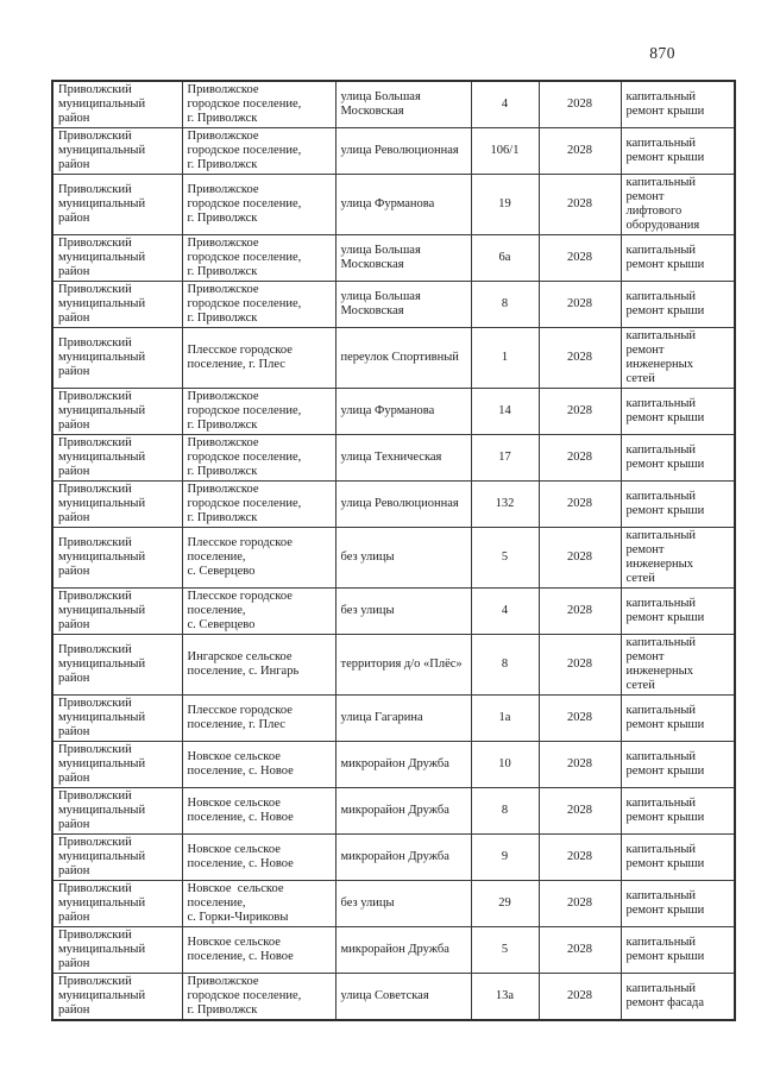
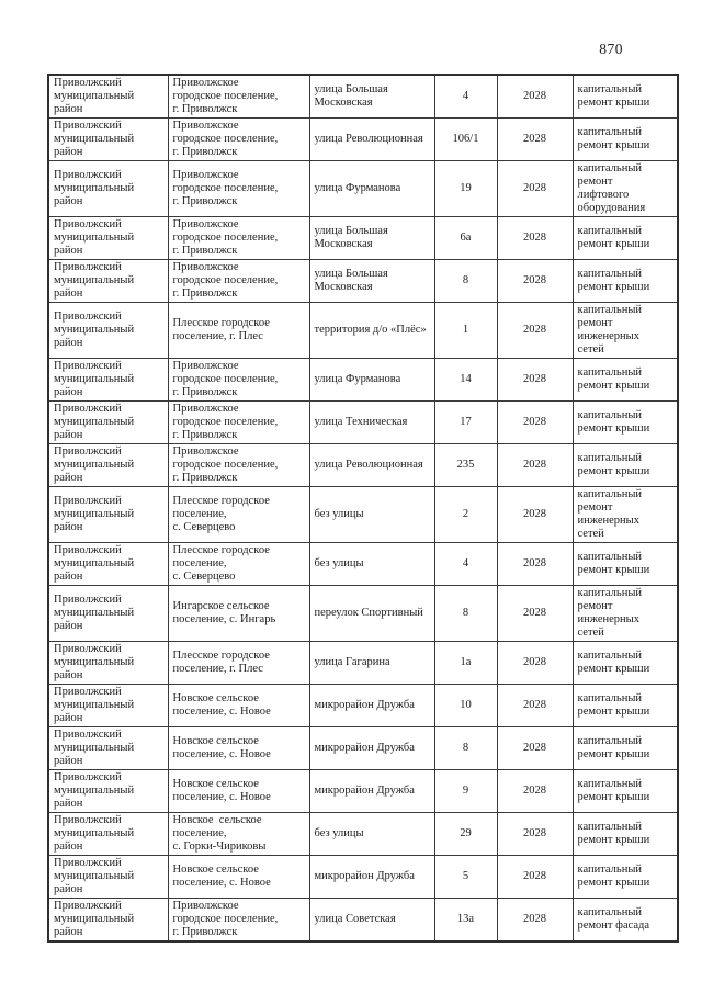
  870
  Приволжский муниципальный район	Приволжское городское поселение, г. Приволжск	улица Большая Московская	4	2028	капитальный ремонт крыши
  Приволжский муниципальный район	Приволжское городское поселение, г. Приволжск	улица Революционная	106/1	2028	капитальный ремонт крыши
  Приволжский муниципальный район	Приволжское городское поселение, г. Приволжск	улица Фурманова	19	2028	капитальный ремонт лифтового оборудования
  Приволжский муниципальный район	Приволжское городское поселение, г. Приволжск	улица Большая Московская	6а	2028	капитальный ремонт крыши
  Приволжский муниципальный район	Приволжское городское поселение, г. Приволжск	улица Большая Московская	8	2028	капитальный ремонт крыши
- Приволжский муниципальный район	Плесское городское поселение, г. Плес	переулок Спортивный	1	2028	капитальный ремонт инженерных сетей
+ Приволжский муниципальный район	Плесское городское поселение, г. Плес	территория д/о «Плёс»	1	2028	капитальный ремонт инженерных сетей
  Приволжский муниципальный район	Приволжское городское поселение, г. Приволжск	улица Фурманова	14	2028	капитальный ремонт крыши
  Приволжский муниципальный район	Приволжское городское поселение, г. Приволжск	улица Техническая	17	2028	капитальный ремонт крыши
- Приволжский муниципальный район	Приволжское городское поселение, г. Приволжск	улица Революционная	132	2028	капитальный ремонт крыши
+ Приволжский муниципальный район	Приволжское городское поселение, г. Приволжск	улица Революционная	235	2028	капитальный ремонт крыши
- Приволжский муниципальный район	Плесское городское поселение, с. Северцево	без улицы	5	2028	капитальный ремонт инженерных сетей
+ Приволжский муниципальный район	Плесское городское поселение, с. Северцево	без улицы	2	2028	капитальный ремонт инженерных сетей
  Приволжский муниципальный район	Плесское городское поселение, с. Северцево	без улицы	4	2028	капитальный ремонт крыши
- Приволжский муниципальный район	Ингарское сельское поселение, с. Ингарь	территория д/о «Плёс»	8	2028	капитальный ремонт инженерных сетей
+ Приволжский муниципальный район	Ингарское сельское поселение, с. Ингарь	переулок Спортивный	8	2028	капитальный ремонт инженерных сетей
  Приволжский муниципальный район	Плесское городское поселение, г. Плес	улица Гагарина	1а	2028	капитальный ремонт крыши
  Приволжский муниципальный район	Новское сельское поселение, с. Новое	микрорайон Дружба	10	2028	капитальный ремонт крыши
  Приволжский муниципальный район	Новское сельское поселение, с. Новое	микрорайон Дружба	8	2028	капитальный ремонт крыши
  Приволжский муниципальный район	Новское сельское поселение, с. Новое	микрорайон Дружба	9	2028	капитальный ремонт крыши
  Приволжский муниципальный район	Новское сельское поселение, с. Горки-Чириковы	без улицы	29	2028	капитальный ремонт крыши
  Приволжский муниципальный район	Новское сельское поселение, с. Новое	микрорайон Дружба	5	2028	капитальный ремонт крыши
  Приволжский муниципальный район	Приволжское городское поселение, г. Приволжск	улица Советская	13а	2028	капитальный ремонт фасада
